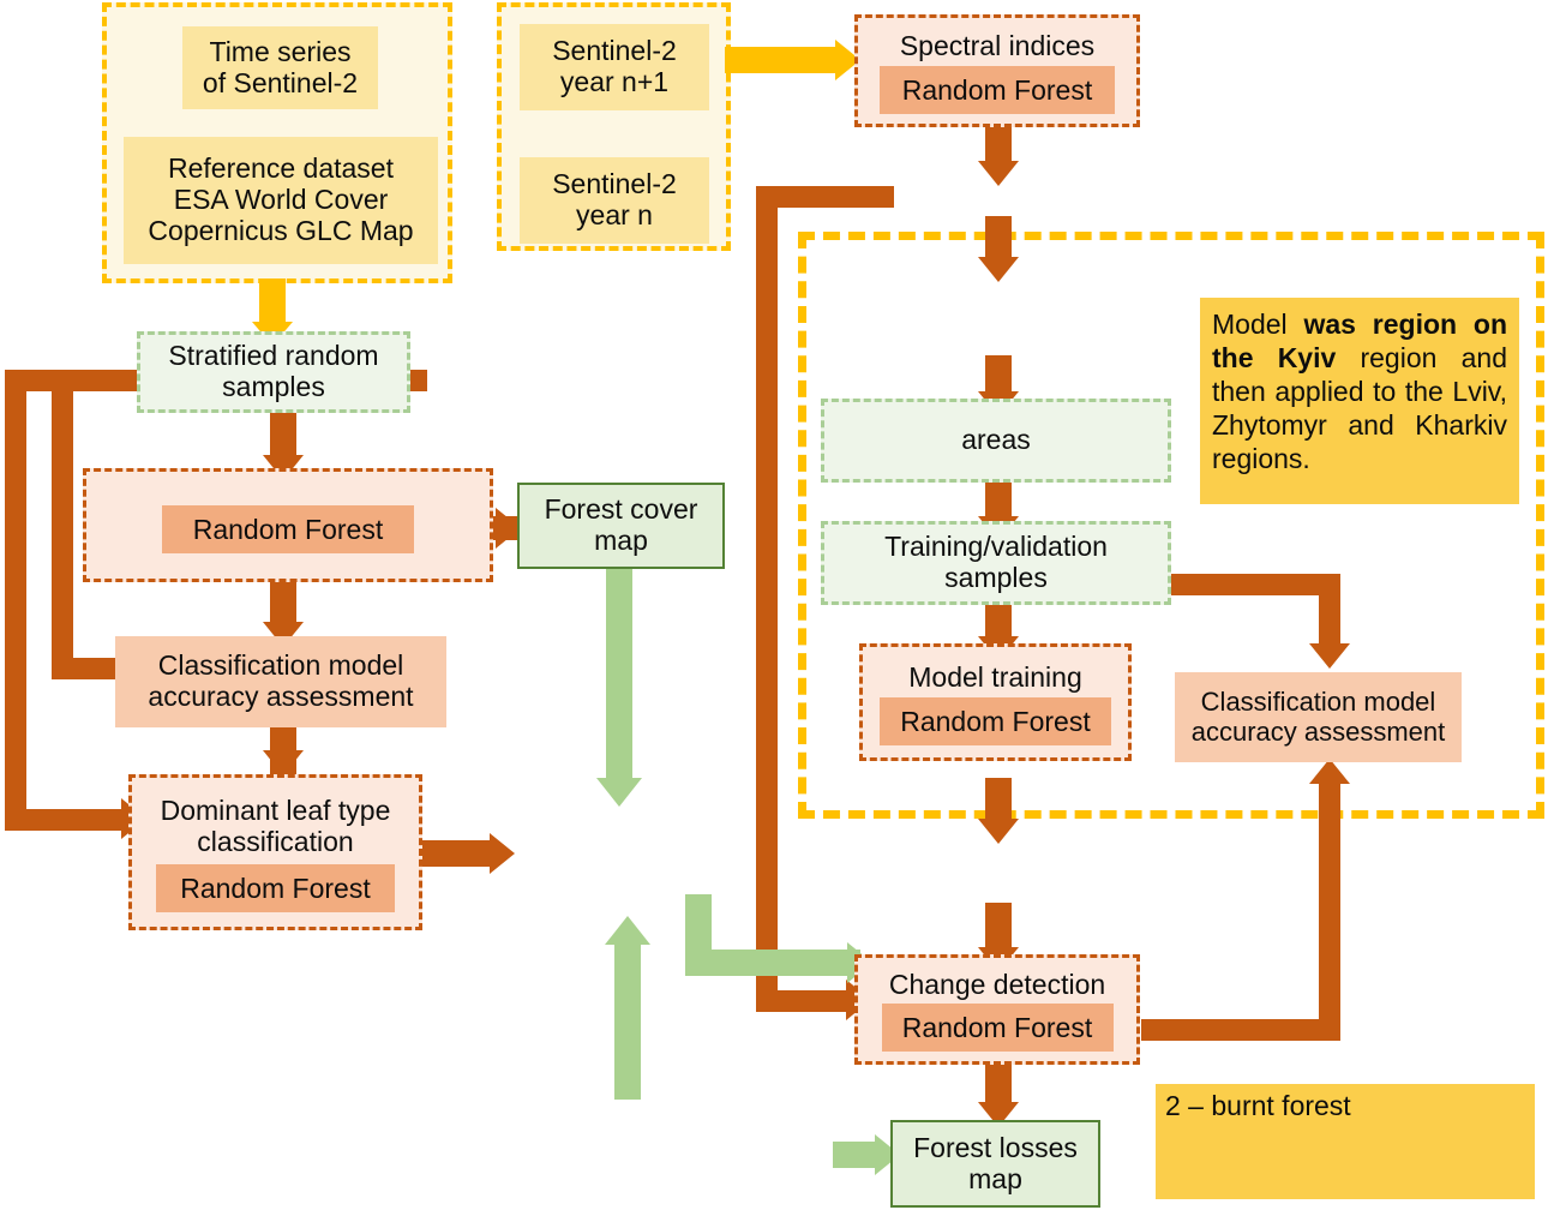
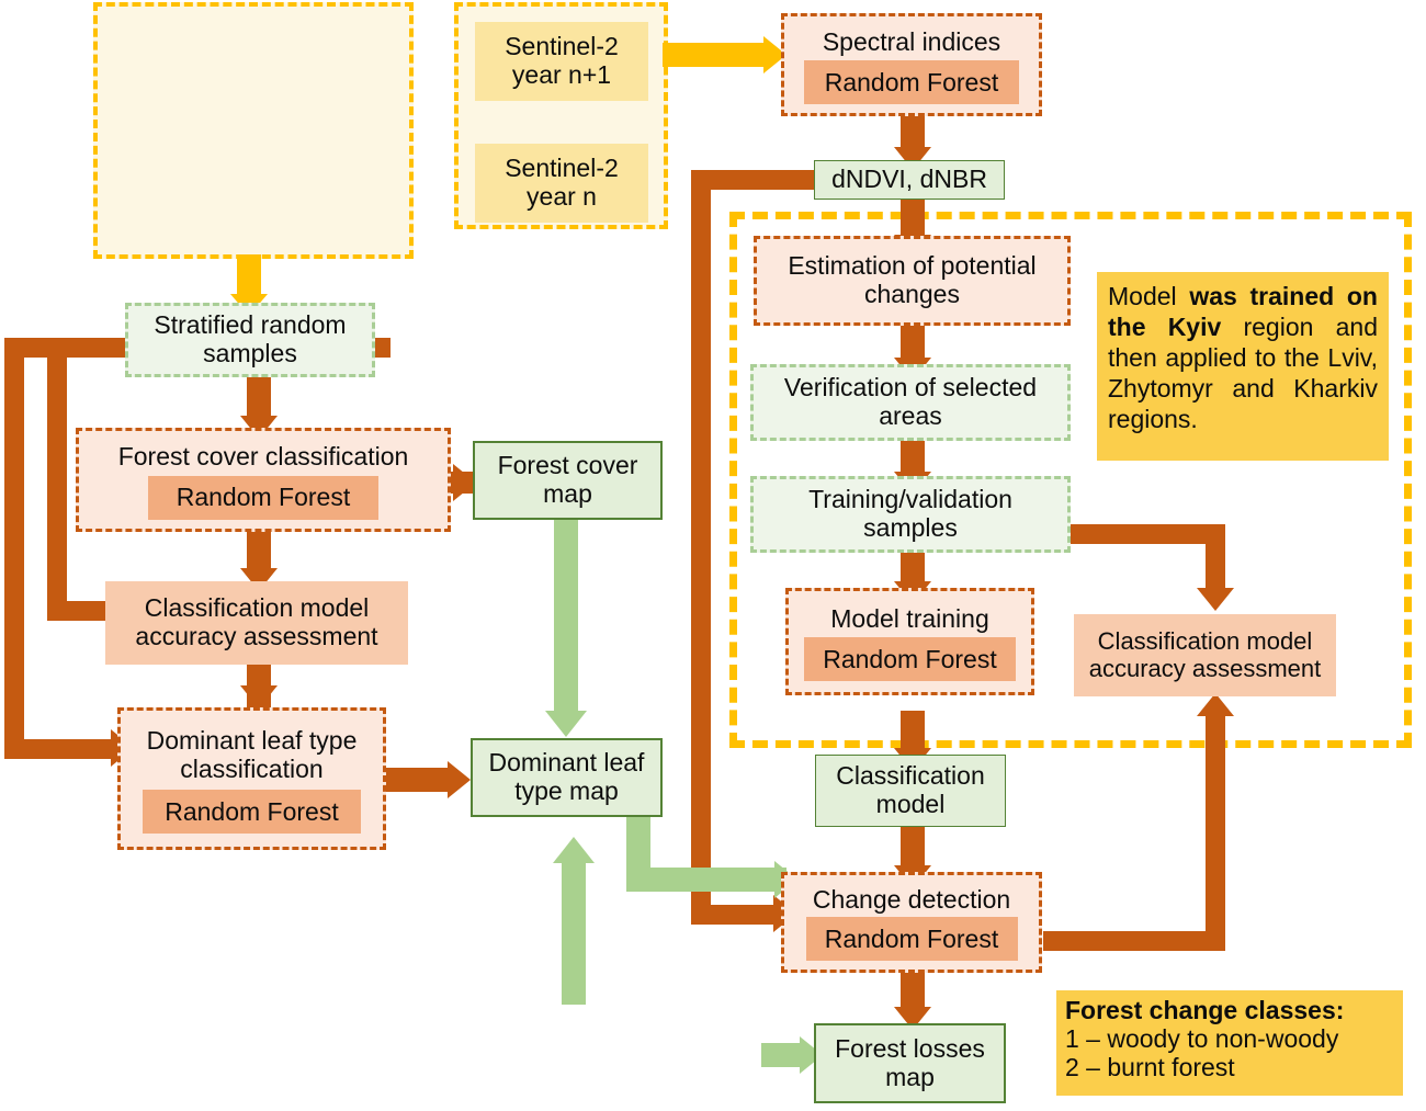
- Time series
- of Sentinel-2
- Reference dataset
- ESA World Cover
- Copernicus GLC Map
  Sentinel-2
  year n+1
  Sentinel-2
  year n
  Spectral indices
  Random Forest
+ dNDVI, dNBR
  Stratified random
  samples
+ Forest cover classification
  Random Forest
  Forest cover
  map
  Classification model
  accuracy assessment
  Dominant leaf type
  classification
  Random Forest
+ Dominant leaf
+ type map
+ Estimation of potential
+ changes
+ Verification of selected
  areas
  Training/validation
  samples
  Model training
  Random Forest
  Classification model
  accuracy assessment
+ Classification
+ model
  Change detection
  Random Forest
  Forest losses
  map
- Model was region on the Kyiv region and then applied to the Lviv, Zhytomyr and Kharkiv regions.
+ Model was trained on the Kyiv region and then applied to the Lviv, Zhytomyr and Kharkiv regions.
+ Forest change classes:
+ 1 – woody to non-woody
  2 – burnt forest
